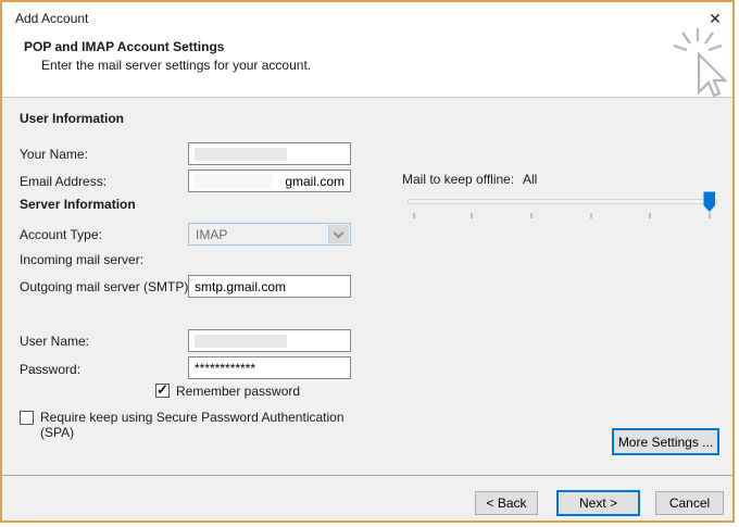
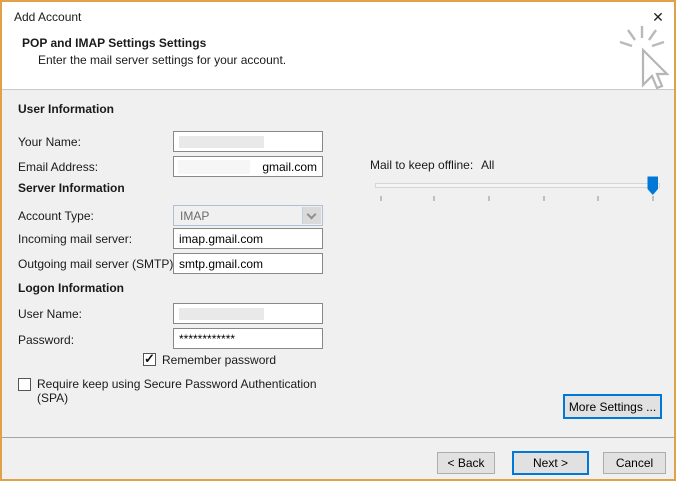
  Add Account
  ✕
- POP and IMAP Account Settings
+ POP and IMAP Settings Settings
  Enter the mail server settings for your account.
  User Information
  Your Name:
  Email Address:
  gmail.com
  Server Information
  Account Type:
  IMAP
  Incoming mail server:
+ imap.gmail.com
  Outgoing mail server (SMTP)
  smtp.gmail.com
+ Logon Information
  User Name:
  Password:
  ************
  ✓
  Remember password
  Require keep using Secure Password Authentication
  (SPA)
  Mail to keep offline:
  All
  More Settings ...
  < Back
  Next >
  Cancel
